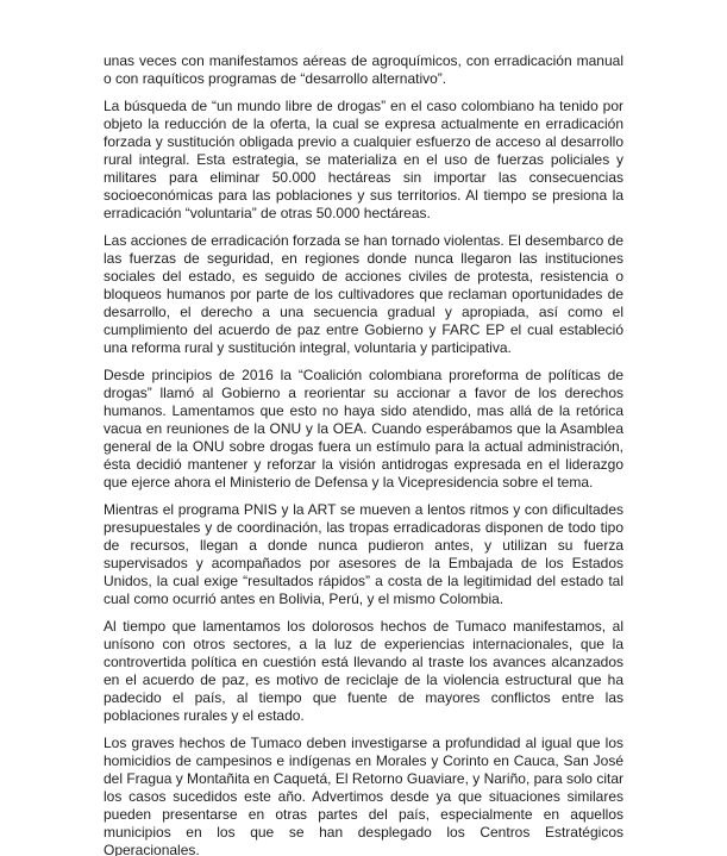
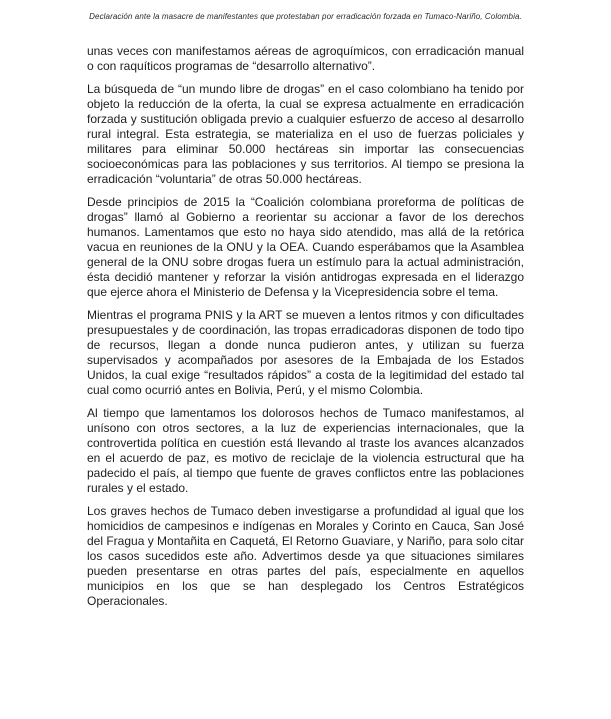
+ Declaración ante la masacre de manifestantes que protestaban por erradicación forzada en Tumaco-Nariño, Colombia.
  unas veces con manifestamos aéreas de agroquímicos, con erradicación manual o con raquíticos programas de “desarrollo alternativo”.
  La búsqueda de “un mundo libre de drogas” en el caso colombiano ha tenido por objeto la reducción de la oferta, la cual se expresa actualmente en erradicación forzada y sustitución obligada previo a cualquier esfuerzo de acceso al desarrollo rural integral. Esta estrategia, se materializa en el uso de fuerzas policiales y militares para eliminar 50.000 hectáreas sin importar las consecuencias socioeconómicas para las poblaciones y sus territorios. Al tiempo se presiona la erradicación “voluntaria” de otras 50.000 hectáreas.
- Las acciones de erradicación forzada se han tornado violentas. El desembarco de las fuerzas de seguridad, en regiones donde nunca llegaron las instituciones sociales del estado, es seguido de acciones civiles de protesta, resistencia o bloqueos humanos por parte de los cultivadores que reclaman oportunidades de desarrollo, el derecho a una secuencia gradual y apropiada, así como el cumplimiento del acuerdo de paz entre Gobierno y FARC EP el cual estableció una reforma rural y sustitución integral, voluntaria y participativa.
- Desde principios de 2016 la “Coalición colombiana proreforma de políticas de drogas” llamó al Gobierno a reorientar su accionar a favor de los derechos humanos. Lamentamos que esto no haya sido atendido, mas allá de la retórica vacua en reuniones de la ONU y la OEA. Cuando esperábamos que la Asamblea general de la ONU sobre drogas fuera un estímulo para la actual administración, ésta decidió mantener y reforzar la visión antidrogas expresada en el liderazgo que ejerce ahora el Ministerio de Defensa y la Vicepresidencia sobre el tema.
+ Desde principios de 2015 la “Coalición colombiana proreforma de políticas de drogas” llamó al Gobierno a reorientar su accionar a favor de los derechos humanos. Lamentamos que esto no haya sido atendido, mas allá de la retórica vacua en reuniones de la ONU y la OEA. Cuando esperábamos que la Asamblea general de la ONU sobre drogas fuera un estímulo para la actual administración, ésta decidió mantener y reforzar la visión antidrogas expresada en el liderazgo que ejerce ahora el Ministerio de Defensa y la Vicepresidencia sobre el tema.
  Mientras el programa PNIS y la ART se mueven a lentos ritmos y con dificultades presupuestales y de coordinación, las tropas erradicadoras disponen de todo tipo de recursos, llegan a donde nunca pudieron antes, y utilizan su fuerza supervisados y acompañados por asesores de la Embajada de los Estados Unidos, la cual exige “resultados rápidos” a costa de la legitimidad del estado tal cual como ocurrió antes en Bolivia, Perú, y el mismo Colombia.
- Al tiempo que lamentamos los dolorosos hechos de Tumaco manifestamos, al unísono con otros sectores, a la luz de experiencias internacionales, que la controvertida política en cuestión está llevando al traste los avances alcanzados en el acuerdo de paz, es motivo de reciclaje de la violencia estructural que ha padecido el país, al tiempo que fuente de mayores conflictos entre las poblaciones rurales y el estado.
+ Al tiempo que lamentamos los dolorosos hechos de Tumaco manifestamos, al unísono con otros sectores, a la luz de experiencias internacionales, que la controvertida política en cuestión está llevando al traste los avances alcanzados en el acuerdo de paz, es motivo de reciclaje de la violencia estructural que ha padecido el país, al tiempo que fuente de graves conflictos entre las poblaciones rurales y el estado.
  Los graves hechos de Tumaco deben investigarse a profundidad al igual que los homicidios de campesinos e indígenas en Morales y Corinto en Cauca, San José del Fragua y Montañita en Caquetá, El Retorno Guaviare, y Nariño, para solo citar los casos sucedidos este año. Advertimos desde ya que situaciones similares pueden presentarse en otras partes del país, especialmente en aquellos municipios en los que se han desplegado los Centros Estratégicos Operacionales.
